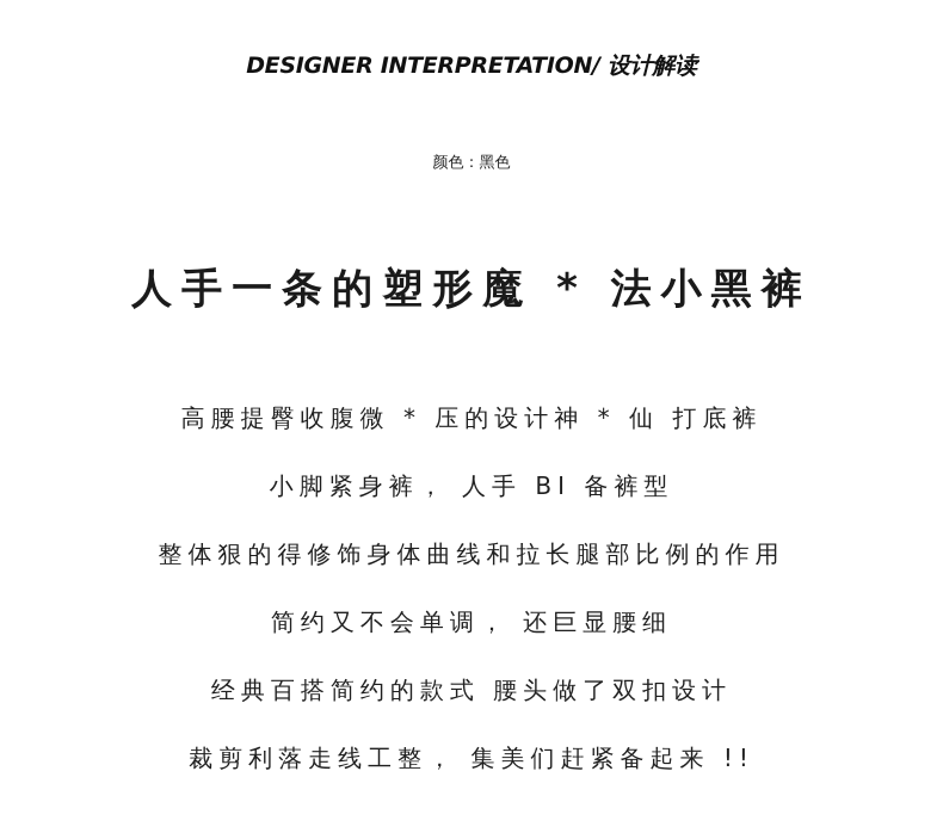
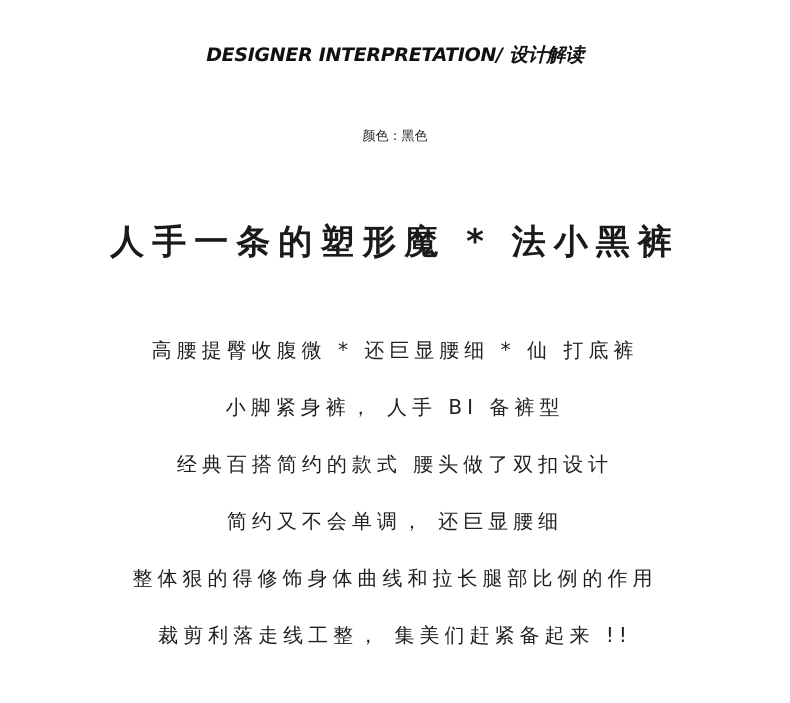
  DESIGNER INTERPRETATION/ 设计解读
  颜色：黑色
  人手一条的塑形魔 * 法小黑裤
- 高腰提臀收腹微 * 压的设计神 * 仙 打底裤
+ 高腰提臀收腹微 * 还巨显腰细 * 仙 打底裤
  小脚紧身裤， 人手 BI 备裤型
- 整体狠的得修饰身体曲线和拉长腿部比例的作用
+ 经典百搭简约的款式 腰头做了双扣设计
  简约又不会单调， 还巨显腰细
- 经典百搭简约的款式 腰头做了双扣设计
+ 整体狠的得修饰身体曲线和拉长腿部比例的作用
  裁剪利落走线工整， 集美们赶紧备起来 !!
